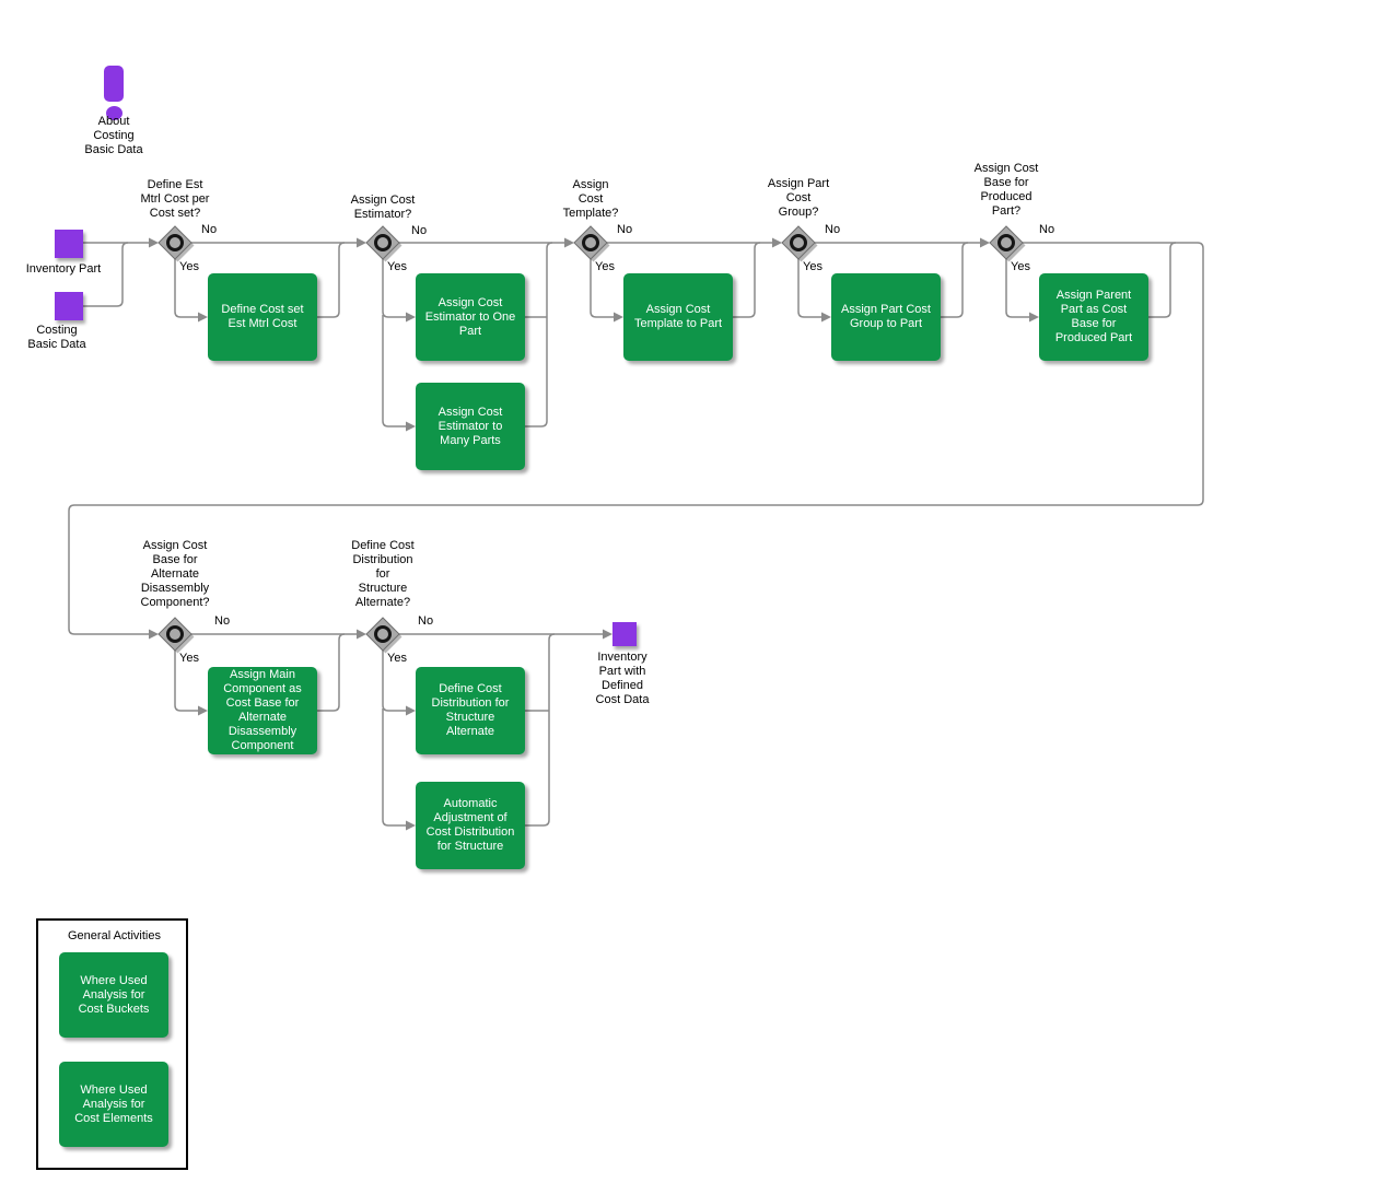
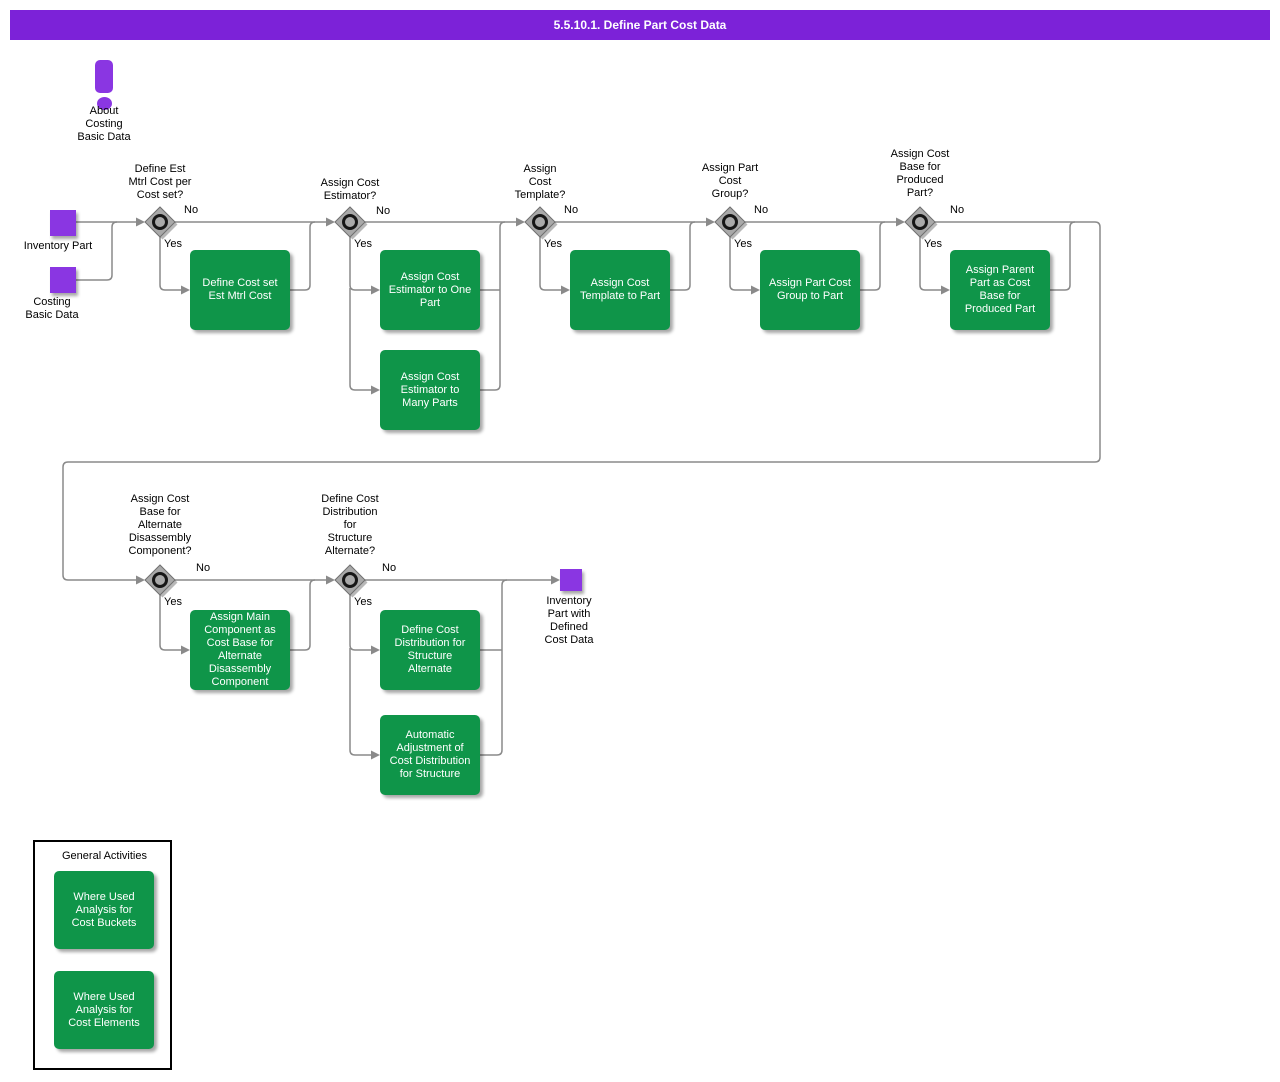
+ 5.5.10.1. Define Part Cost Data
  About
  Costing
  Basic Data
  Inventory Part
  Costing
  Basic Data
  Inventory
  Part with
  Defined
  Cost Data
  Define Est
  Mtrl Cost per
  Cost set?
  Assign Cost
  Estimator?
  Assign
  Cost
  Template?
  Assign Part
  Cost
  Group?
  Assign Cost
  Base for
  Produced
  Part?
  Assign Cost
  Base for
  Alternate
  Disassembly
  Component?
  Define Cost
  Distribution
  for
  Structure
  Alternate?
  No
  Yes
  No
  Yes
  No
  Yes
  No
  Yes
  No
  Yes
  No
  Yes
  No
  Yes
  Define Cost set
  Est Mtrl Cost
  Assign Cost
  Estimator to One
  Part
  Assign Cost
  Estimator to
  Many Parts
  Assign Cost
  Template to Part
  Assign Part Cost
  Group to Part
  Assign Parent
  Part as Cost
  Base for
  Produced Part
  Assign Main
  Component as
  Cost Base for
  Alternate
  Disassembly
  Component
  Define Cost
  Distribution for
  Structure
  Alternate
  Automatic
  Adjustment of
  Cost Distribution
  for Structure
  General Activities
  Where Used
  Analysis for
  Cost Buckets
  Where Used
  Analysis for
  Cost Elements
